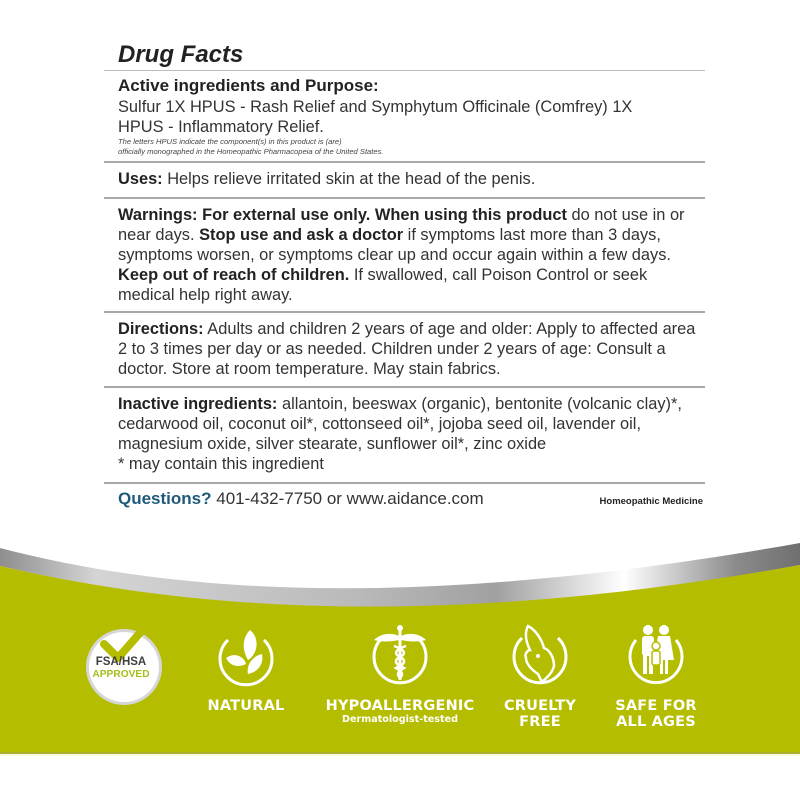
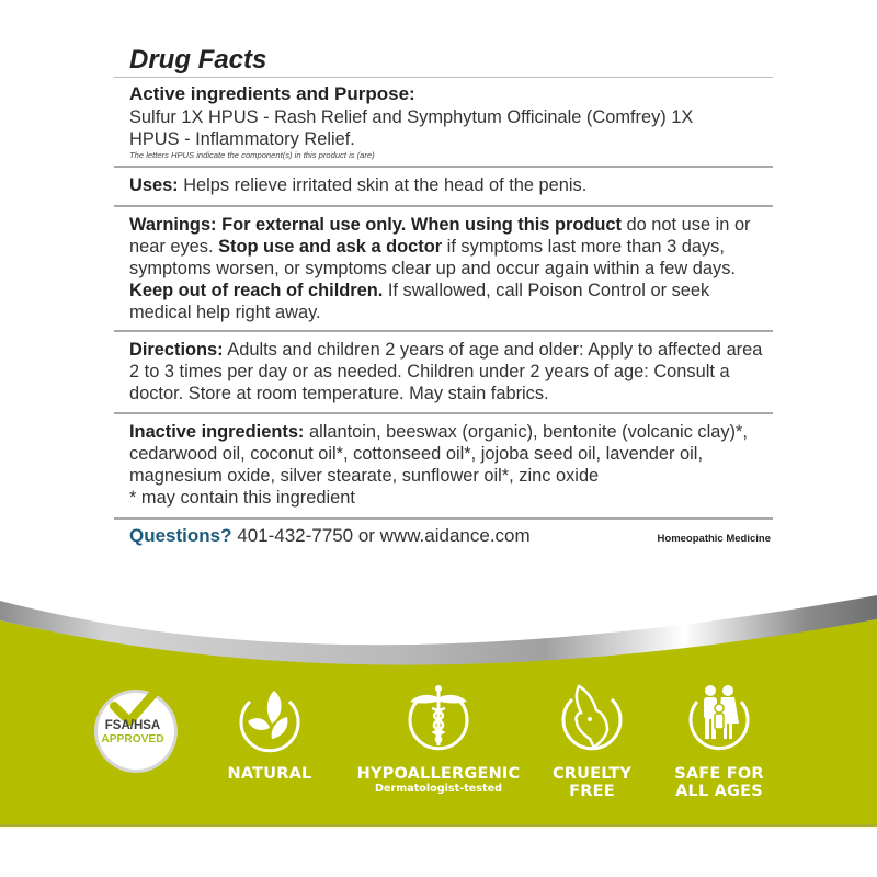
  Drug Facts
  Active ingredients and Purpose:
  Sulfur 1X HPUS - Rash Relief and Symphytum Officinale (Comfrey) 1X HPUS - Inflammatory Relief.
  The letters HPUS indicate the component(s) in this product is (are)
- officially monographed in the Homeopathic Pharmacopeia of the United States.
  Uses: Helps relieve irritated skin at the head of the penis.
- Warnings: For external use only. When using this product do not use in or near days. Stop use and ask a doctor if symptoms last more than 3 days, symptoms worsen, or symptoms clear up and occur again within a few days. Keep out of reach of children. If swallowed, call Poison Control or seek medical help right away.
+ Warnings: For external use only. When using this product do not use in or near eyes. Stop use and ask a doctor if symptoms last more than 3 days, symptoms worsen, or symptoms clear up and occur again within a few days. Keep out of reach of children. If swallowed, call Poison Control or seek medical help right away.
  Directions: Adults and children 2 years of age and older: Apply to affected area 2 to 3 times per day or as needed. Children under 2 years of age: Consult a doctor. Store at room temperature. May stain fabrics.
  Inactive ingredients: allantoin, beeswax (organic), bentonite (volcanic clay)*, cedarwood oil, coconut oil*, cottonseed oil*, jojoba seed oil, lavender oil, magnesium oxide, silver stearate, sunflower oil*, zinc oxide
  * may contain this ingredient
  Questions? 401-432-7750 or www.aidance.com
  Homeopathic Medicine
  FSA/HSA
  APPROVED
  NATURAL
  HYPOALLERGENIC
  Dermatologist-tested
  CRUELTY
  FREE
  SAFE FOR
  ALL AGES
